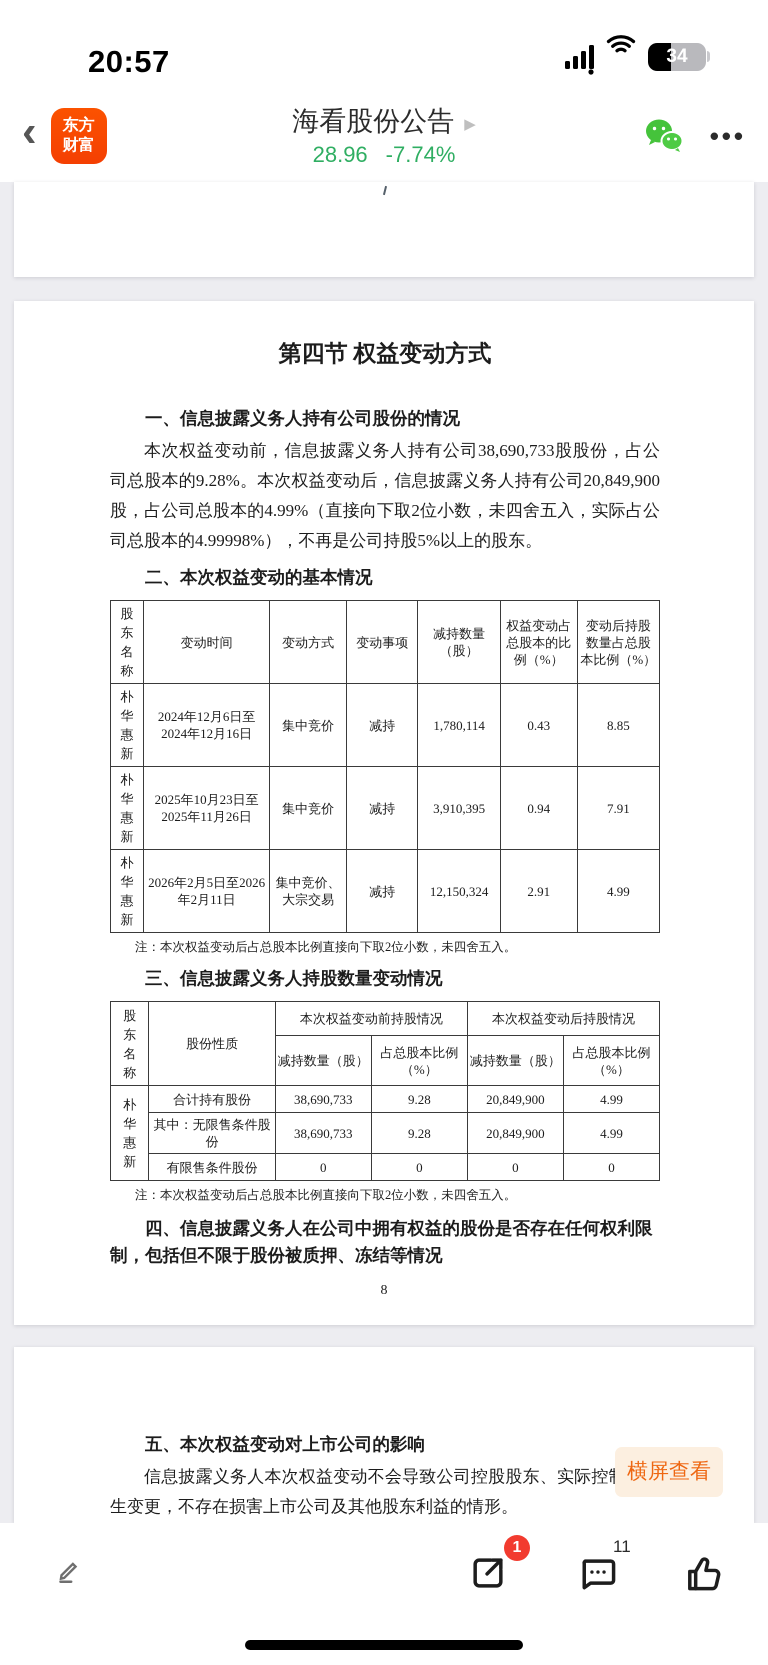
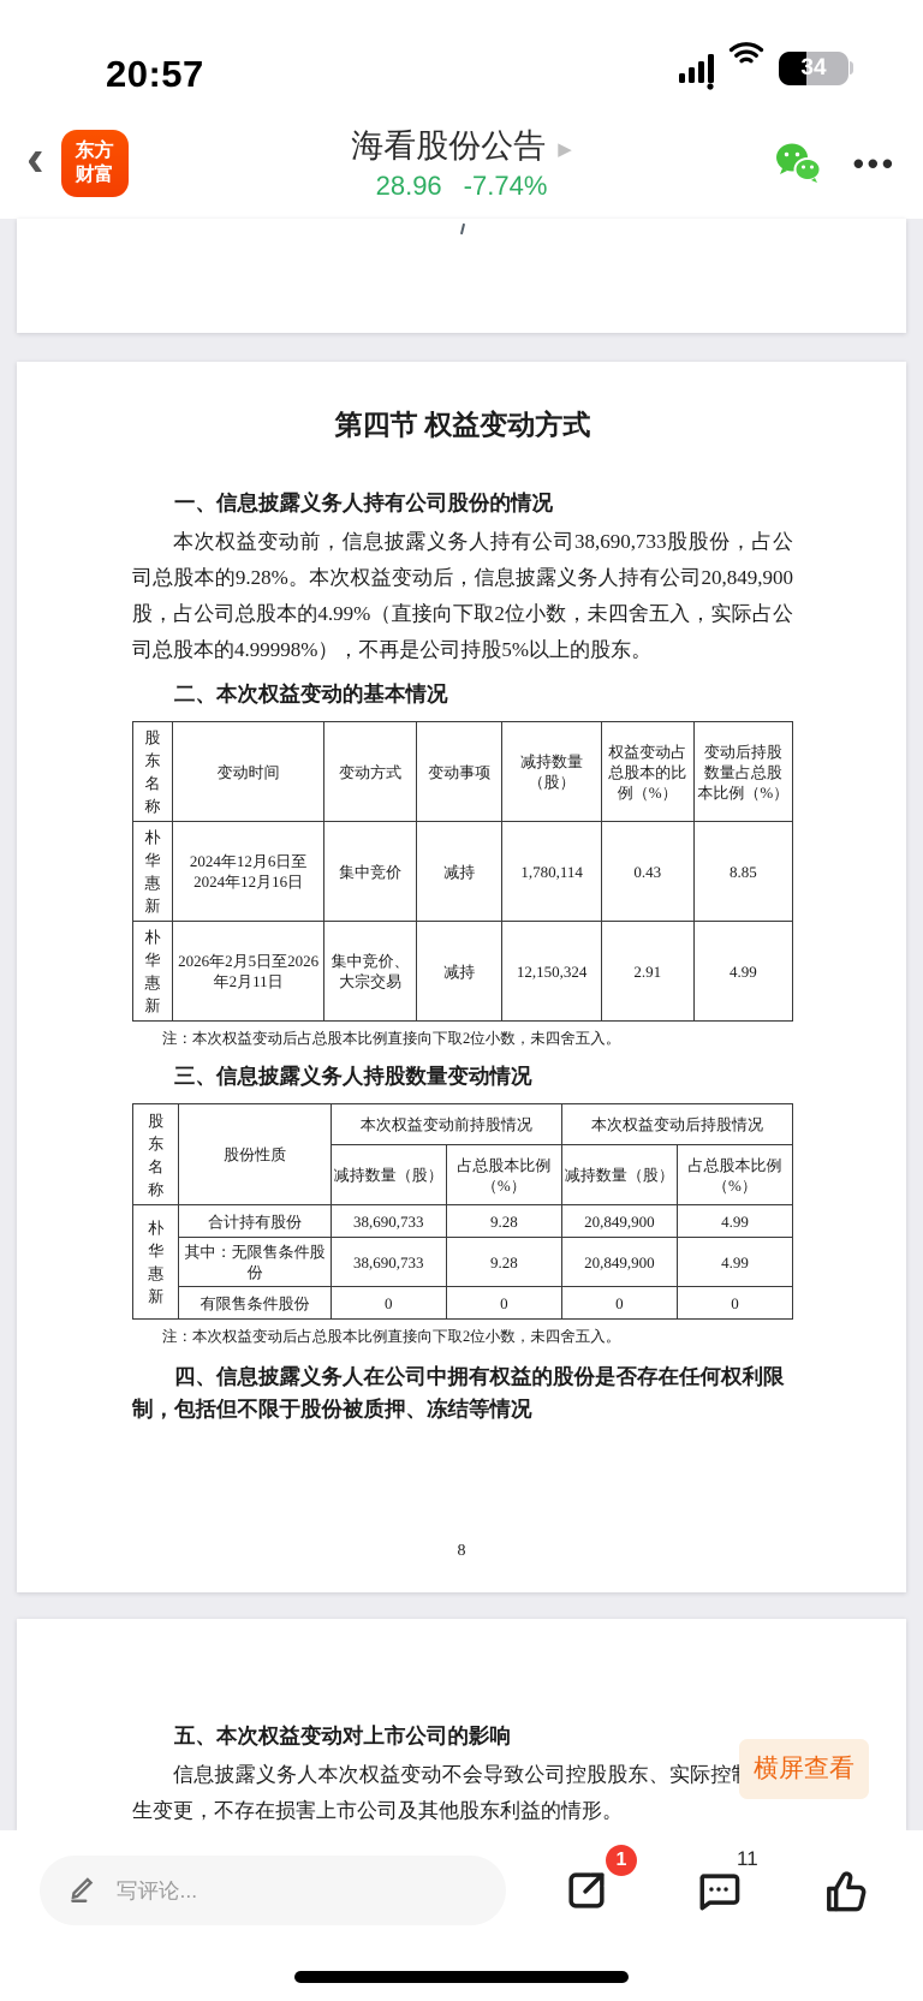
  20:57
  34
  ‹
  东方
  财富
  海看股份公告
  ▶
  28.96
  -7.74%
  •••
  第四节 权益变动方式
  一、信息披露义务人持有公司股份的情况
  本次权益变动前，信息披露义务人持有公司38,690,733股股份，占公司总股本的9.28%。本次权益变动后，信息披露义务人持有公司20,849,900股，占公司总股本的4.99%（直接向下取2位小数，未四舍五入，实际占公司总股本的4.99998%），不再是公司持股5%以上的股东。
  二、本次权益变动的基本情况
  股东名称	变动时间	变动方式	变动事项	减持数量（股）	权益变动占总股本的比例（%）	变动后持股数量占总股本比例（%）
  朴华惠新	2024年12月6日至2024年12月16日	集中竞价	减持	1,780,114	0.43	8.85
- 朴华惠新	2025年10月23日至2025年11月26日	集中竞价	减持	3,910,395	0.94	7.91
  朴华惠新	2026年2月5日至2026年2月11日	集中竞价、大宗交易	减持	12,150,324	2.91	4.99
  注：本次权益变动后占总股本比例直接向下取2位小数，未四舍五入。
  三、信息披露义务人持股数量变动情况
  股东名称	股份性质	本次权益变动前持股情况	本次权益变动后持股情况
  减持数量（股）	占总股本比例（%）	减持数量（股）	占总股本比例（%）
  朴华惠新	合计持有股份	38,690,733	9.28	20,849,900	4.99
  其中：无限售条件股份	38,690,733	9.28	20,849,900	4.99
  有限售条件股份	0	0	0	0
  注：本次权益变动后占总股本比例直接向下取2位小数，未四舍五入。
  四、信息披露义务人在公司中拥有权益的股份是否存在任何权利限制，包括但不限于股份被质押、冻结等情况
  8
  五、本次权益变动对上市公司的影响
  信息披露义务人本次权益变动不会导致公司控股股东、实际控生变更，不存在损害上市公司及其他股东利益的情形。
  横屏查看
+ 写评论...
  1
  11
